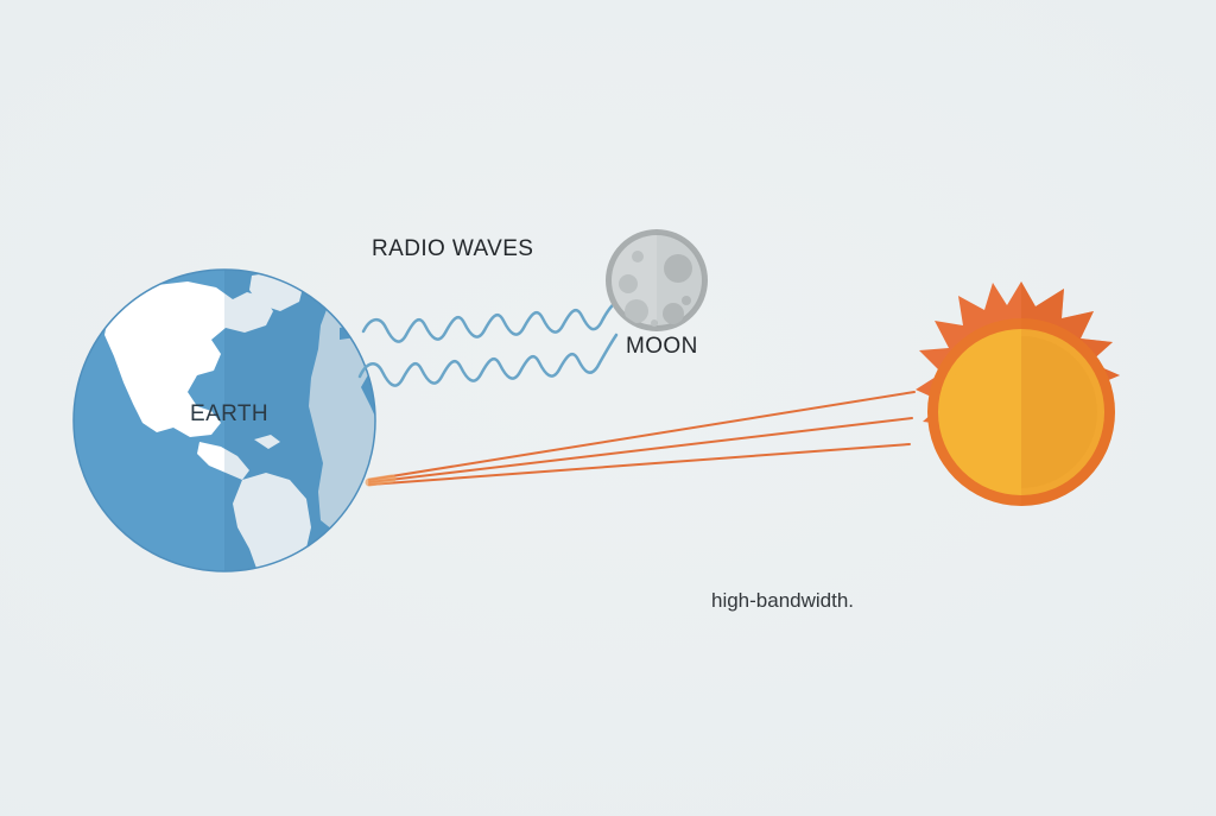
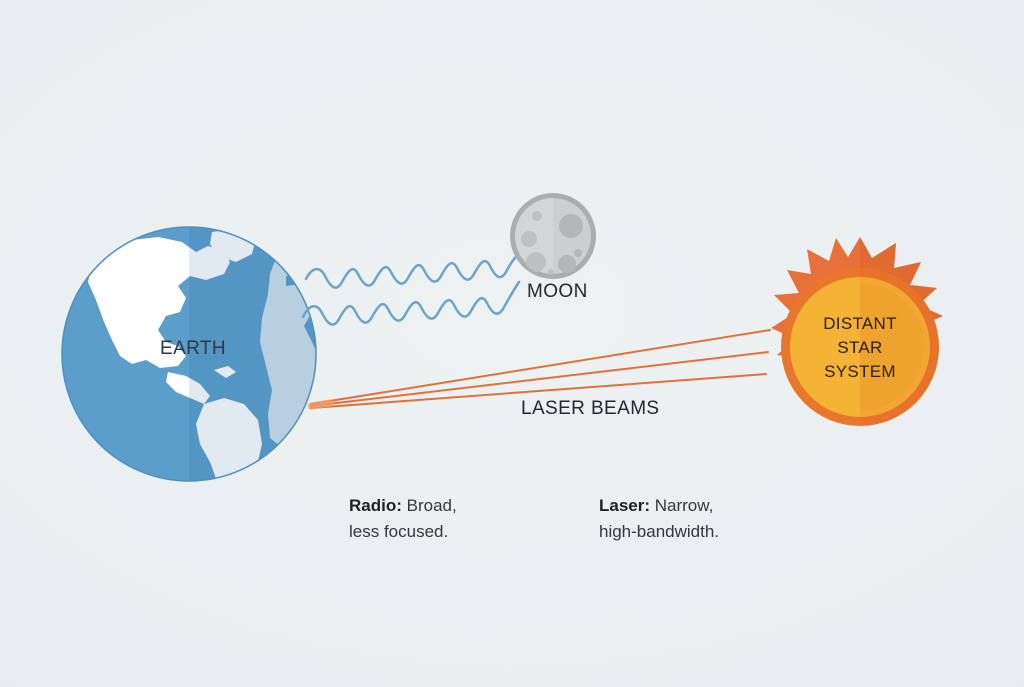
  EARTH
- RADIO WAVES
  MOON
+ LASER BEAMS
+ DISTANT
+ STAR
+ SYSTEM
+ Radio: Broad,
+ less focused.
+ Laser: Narrow,
  high-bandwidth.
